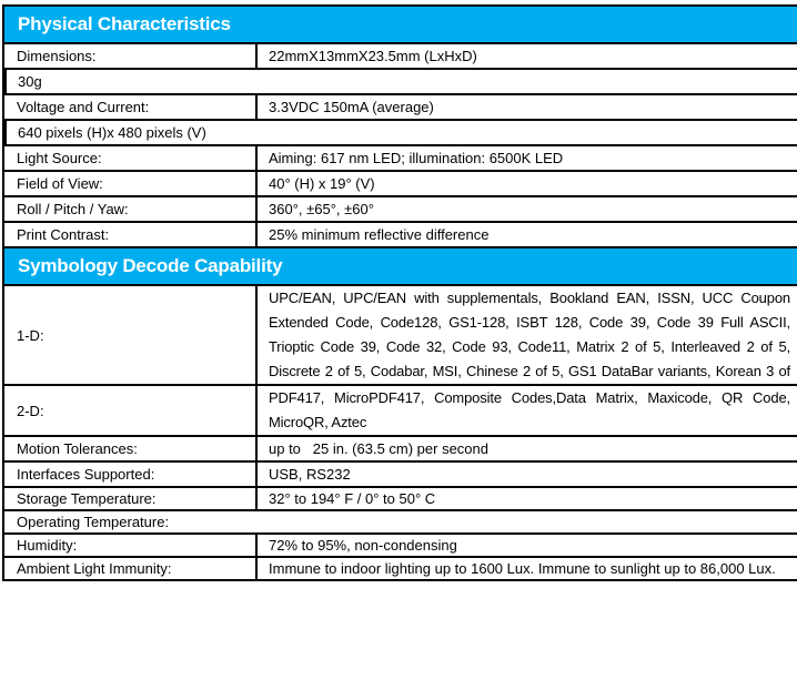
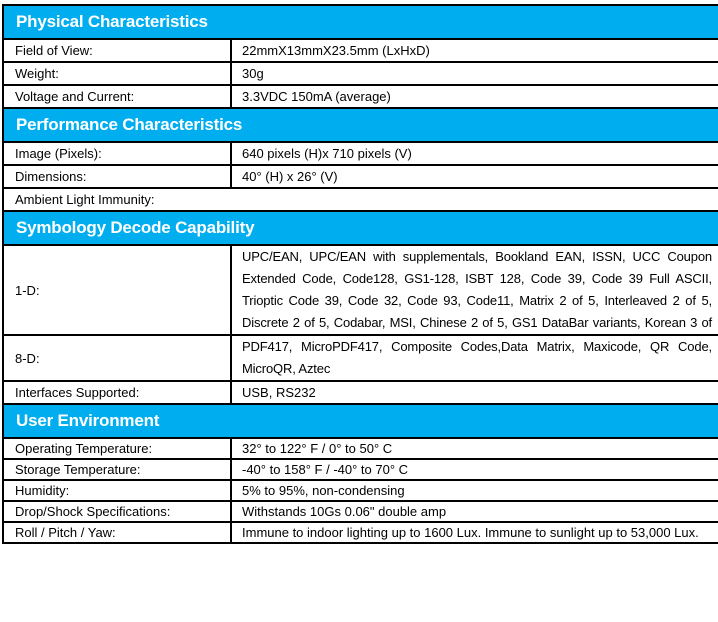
  Physical Characteristics
- Dimensions:
+ Field of View:
  22mmX13mmX23.5mm (LxHxD)
+ Weight:
  30g
  Voltage and Current:
  3.3VDC 150mA (average)
+ Performance Characteristics
+ Image (Pixels):
- 640 pixels (H)x 480 pixels (V)
+ 640 pixels (H)x 710 pixels (V)
- Light Source:
- Aiming: 617 nm LED; illumination: 6500K LED
- Field of View:
+ Dimensions:
- 40° (H) x 19° (V)
+ 40° (H) x 26° (V)
- Roll / Pitch / Yaw:
+ Ambient Light Immunity:
- 360°, ±65°, ±60°
- Print Contrast:
- 25% minimum reflective difference
  Symbology Decode Capability
  1-D:
  UPC/EAN, UPC/EAN with supplementals, Bookland EAN, ISSN, UCC Coupon Extended Code, Code128, GS1-128, ISBT 128, Code 39, Code 39 Full ASCII, Trioptic Code 39, Code 32, Code 93, Code11, Matrix 2 of 5, Interleaved 2 of 5, Discrete 2 of 5, Codabar, MSI, Chinese 2 of 5, GS1 DataBar variants, Korean 3 of
- 2-D:
+ 8-D:
  PDF417, MicroPDF417, Composite Codes,Data Matrix, Maxicode, QR Code, MicroQR, Aztec
- Motion Tolerances:
- up to 25 in. (63.5 cm) per second
  Interfaces Supported:
  USB, RS232
+ User Environment
- Storage Temperature:
+ Operating Temperature:
- 32° to 194° F / 0° to 50° C
+ 32° to 122° F / 0° to 50° C
- Operating Temperature:
+ Storage Temperature:
+ -40° to 158° F / -40° to 70° C
  Humidity:
- 72% to 95%, non-condensing
+ 5% to 95%, non-condensing
+ Drop/Shock Specifications:
+ Withstands 10Gs 0.06" double amp
- Ambient Light Immunity:
+ Roll / Pitch / Yaw:
- Immune to indoor lighting up to 1600 Lux. Immune to sunlight up to 86,000 Lux.
+ Immune to indoor lighting up to 1600 Lux. Immune to sunlight up to 53,000 Lux.
